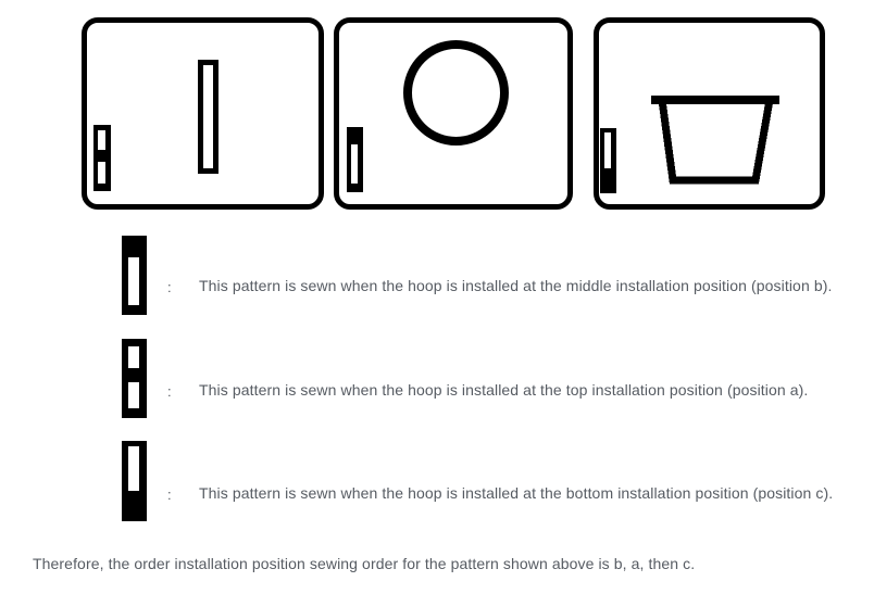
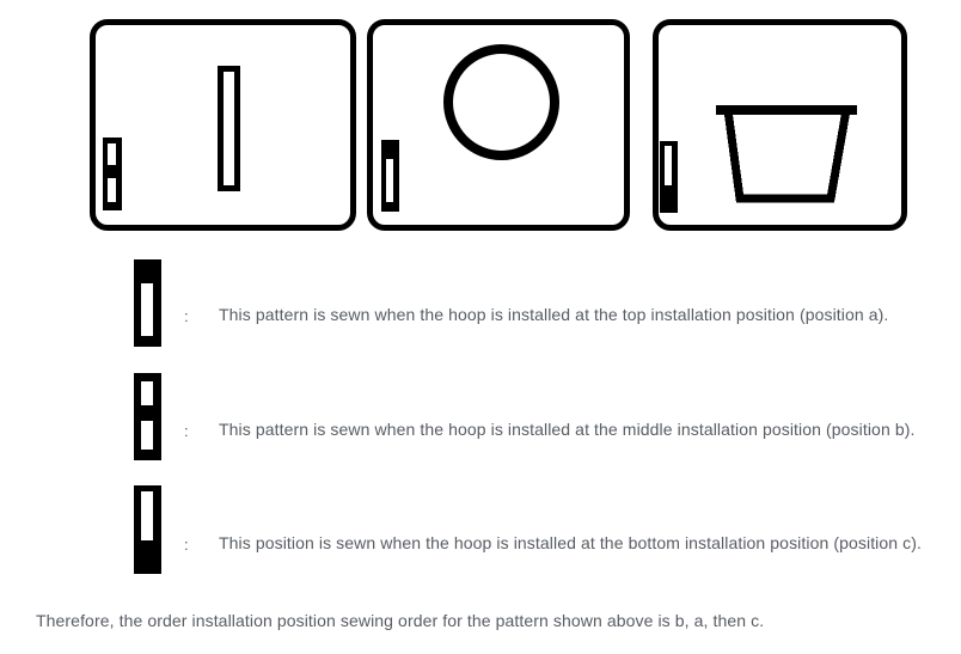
  :
- This pattern is sewn when the hoop is installed at the middle installation position (position b).
+ This pattern is sewn when the hoop is installed at the top installation position (position a).
  :
- This pattern is sewn when the hoop is installed at the top installation position (position a).
+ This pattern is sewn when the hoop is installed at the middle installation position (position b).
  :
- This pattern is sewn when the hoop is installed at the bottom installation position (position c).
+ This position is sewn when the hoop is installed at the bottom installation position (position c).
  Therefore, the order installation position sewing order for the pattern shown above is b, a, then c.
